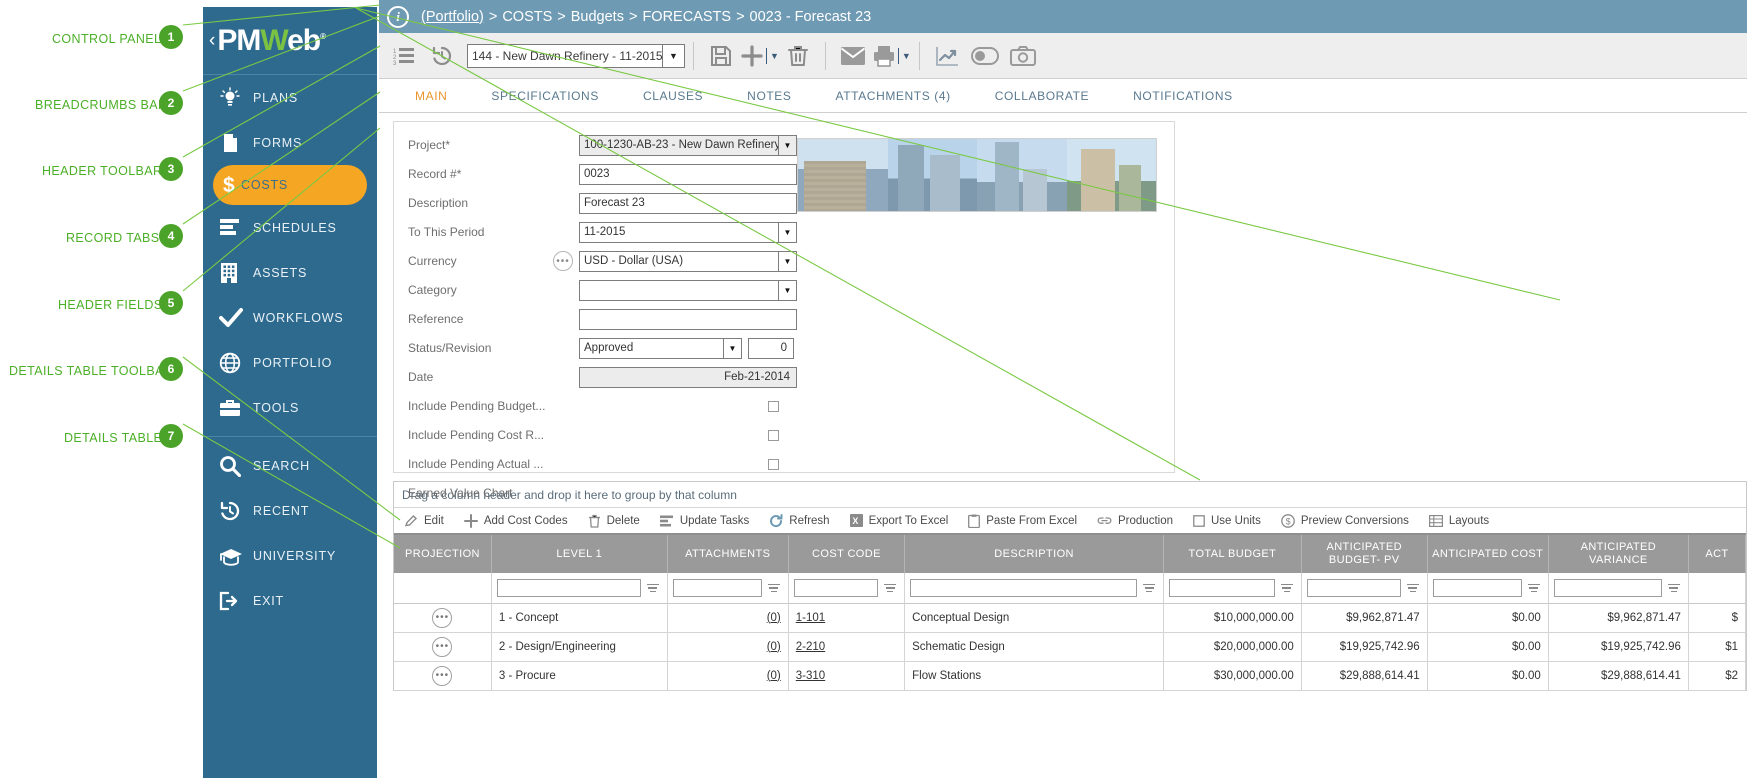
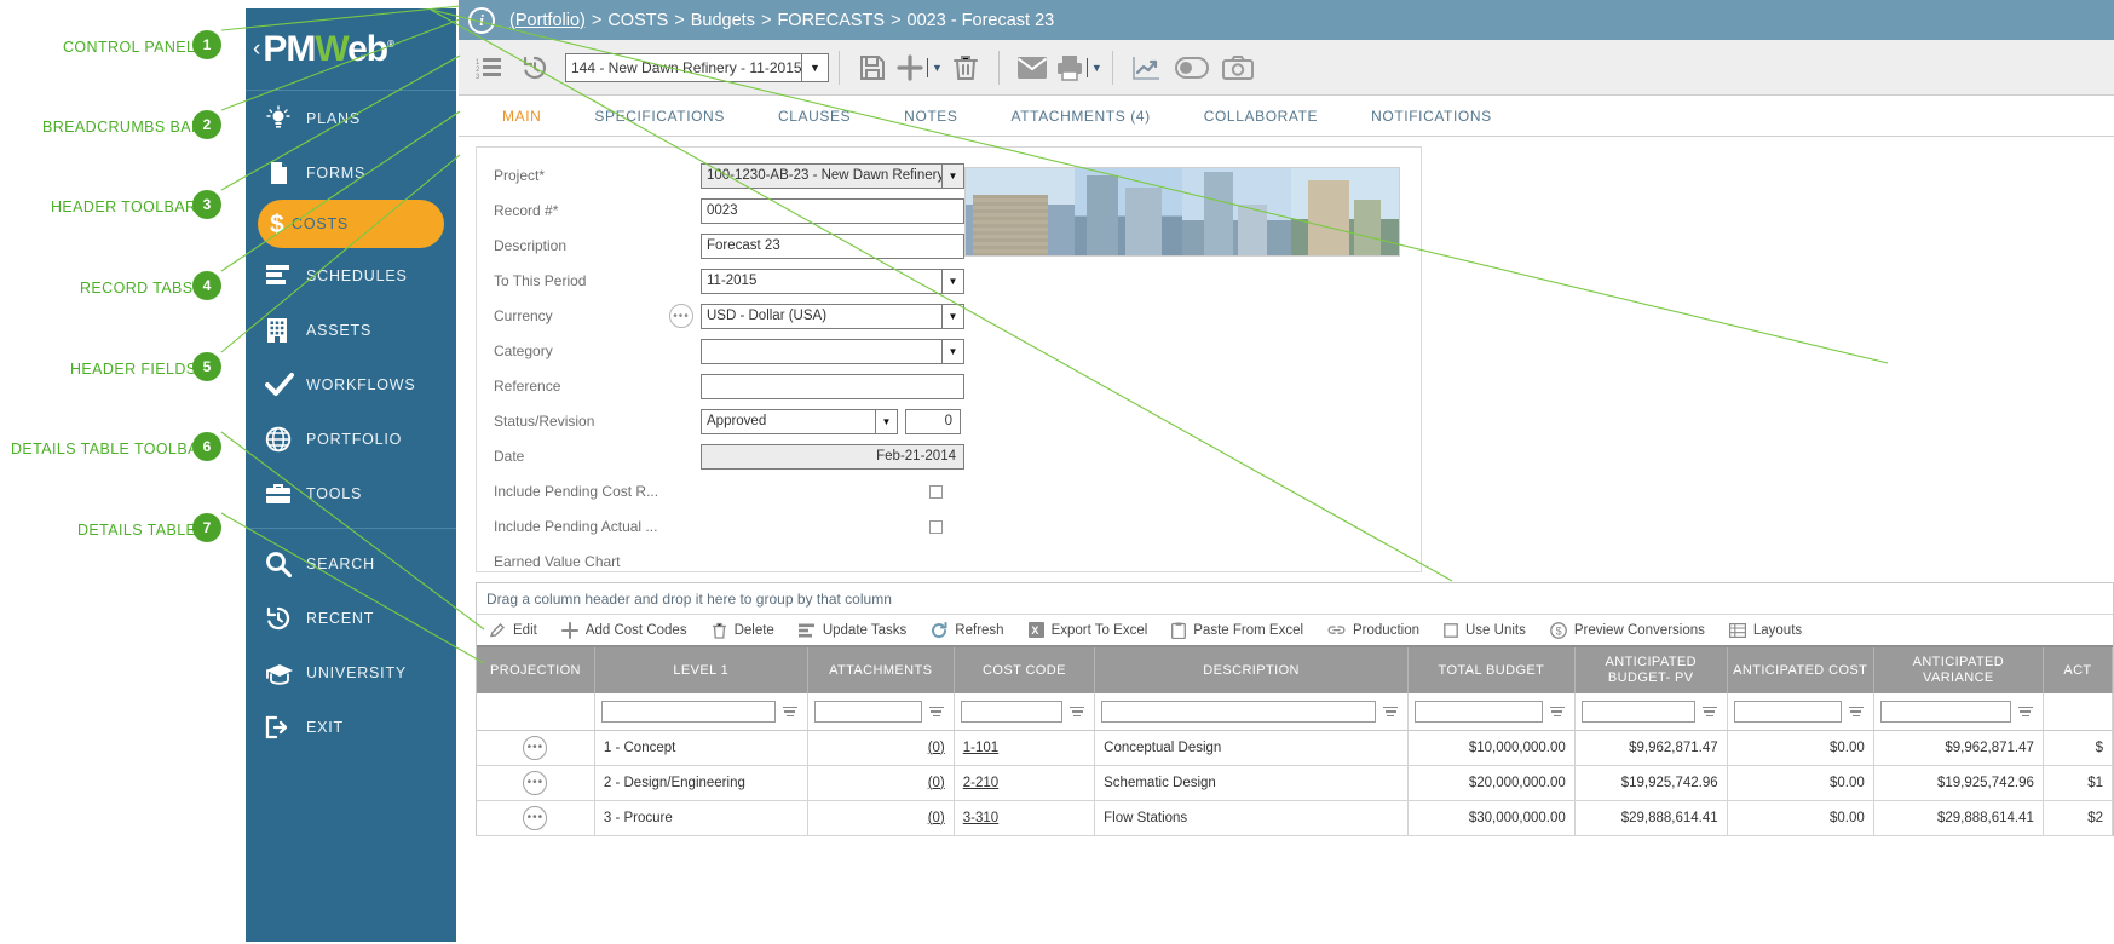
  ‹
  PMWeb®
  PLANS
  FORMS
  $
  COSTS
  SCHEDULES
  ASSETS
  WORKFLOWS
  PORTFOLIO
  TOOLS
  SEARCH
  RECENT
  UNIVERSITY
  EXIT
  i
  (Portfolio)
  >
  COSTS
  >
  Budgets
  >
  FORECASTS
  >
  0023 - Forecast 23
  144 - New Dan Refinery - 11-2015
  ▼
  ▼
  ▼
  MAIN
  SPCIFICATIONS
  CLAUSES
  NOTES
  ATTACHMENTS (4)
  COLLABORATE
  NOTIFICATIONS
  Project*
  10-1230-AB-23 - New Dawn Refinery
  ▼
  Record #*
  0023
  Description
  Forecast 23
  To This Period
  11-2015
  ▼
  Currency
  •••
  USD - Dollar (USA)
  ▼
  Category
  ▼
  Reference
  Status/Revision
  Approved
  ▼
  0
  Date
  Feb-21-2014
- Include Pending Budget...
  Include Pending Cost R...
  Include Pending Actual ...
  Earned Value Chart
  Drag a column header and drop it here to group by that column
  Edit
  Add Cost Codes
  Delete
  Update Tasks
  Refresh
  X
  Export To Excel
  Paste From Excel
  Production
  Use Units
  $
  Preview Conversions
  Layouts
  PROJECTION	LEVEL 1	ATTACHMENTS	COST CODE	DESCRIPTION	TOTAL BUDGET	ANTICIPATED BUDGET- PV	ANTICIPATED COST	ANTICIPATED VARIANCE	ACT
  •••	1 - Concept	(0)	1-101	Conceptual Design	$10,000,000.00	$9,962,871.47	$0.00	$9,962,871.47	$
  •••	2 - Design/Engineering	(0)	2-210	Schematic Design	$20,000,000.00	$19,925,742.96	$0.00	$19,925,742.96	$1
  •••	3 - Procure	(0)	3-310	Flow Stations	$30,000,000.00	$29,888,614.41	$0.00	$29,888,614.41	$2
  CONTROL PANEL
  1
  BREADCRUMBS BA
  2
  HEADER TOOLBAR
  3
  RECORD TABS
  4
  HEADER FIELDS
  5
  DETAILS TABLE TOOLB
  6
  DETAILS TABLE
  7
